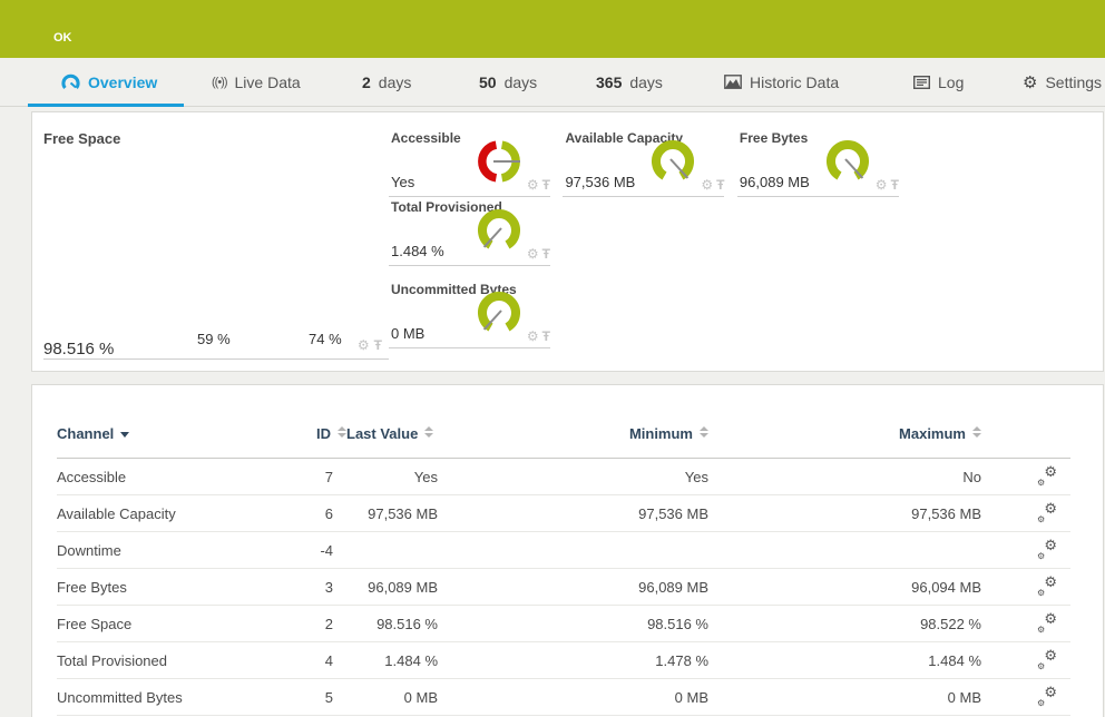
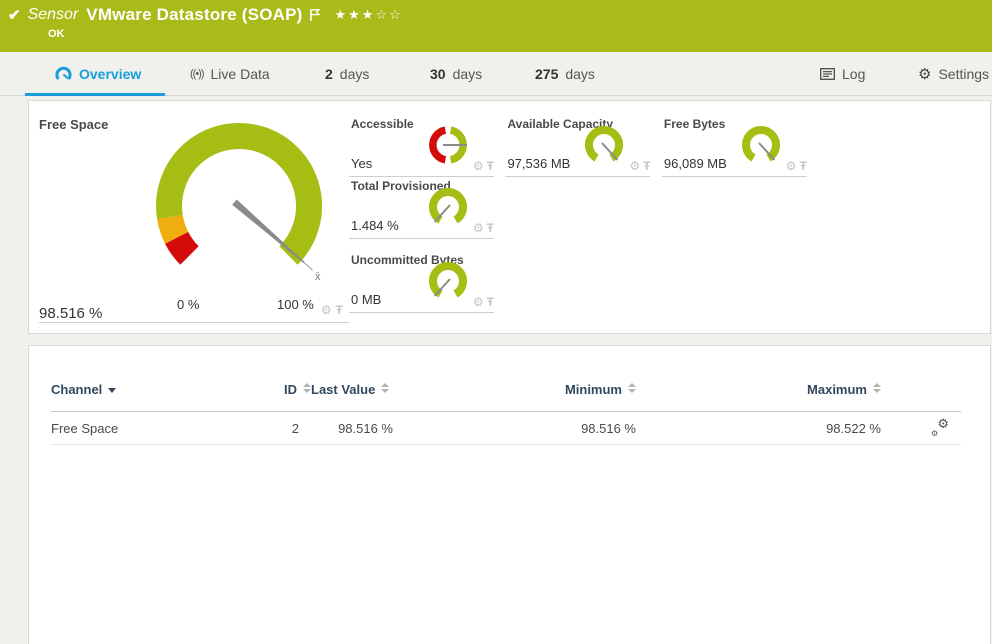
+ ✔
+ Sensor
+ VMware Datastore (SOAP)
+ ★★★☆☆
  OK
  Overview
  ((•))
  Live Data
  2
  days
- 50
+ 30
  days
- 365
+ 275
  days
- Historic Data
  Log
  ⚙
  Settings
  Free Space
+ x̄
- 59 %
+ 0 %
- 74 %
+ 100 %
  98.516 %
  ⚙
  Ŧ
  Accessible
  Yes
  ⚙
  Ŧ
  Available Capacity
  97,536 MB
  ⚙
  Ŧ
  Free Bytes
  96,089 MB
  ⚙
  Ŧ
  Total Provisioned
  1.484 %
  ⚙
  Ŧ
  Uncommitted Bytes
  0 MB
  ⚙
  Ŧ
  Channel	ID	Last Value	Minimum	Maximum
- Accessible	7	Yes	Yes	No	⚙⚙
- Available Capacity	6	97,536 MB	97,536 MB	97,536 MB	⚙⚙
- Downtime	-4				⚙⚙
- Free Bytes	3	96,089 MB	96,089 MB	96,094 MB	⚙⚙
  Free Space	2	98.516 %	98.516 %	98.522 %	⚙⚙
- Total Provisioned	4	1.484 %	1.478 %	1.484 %	⚙⚙
- Uncommitted Bytes	5	0 MB	0 MB	0 MB	⚙⚙
